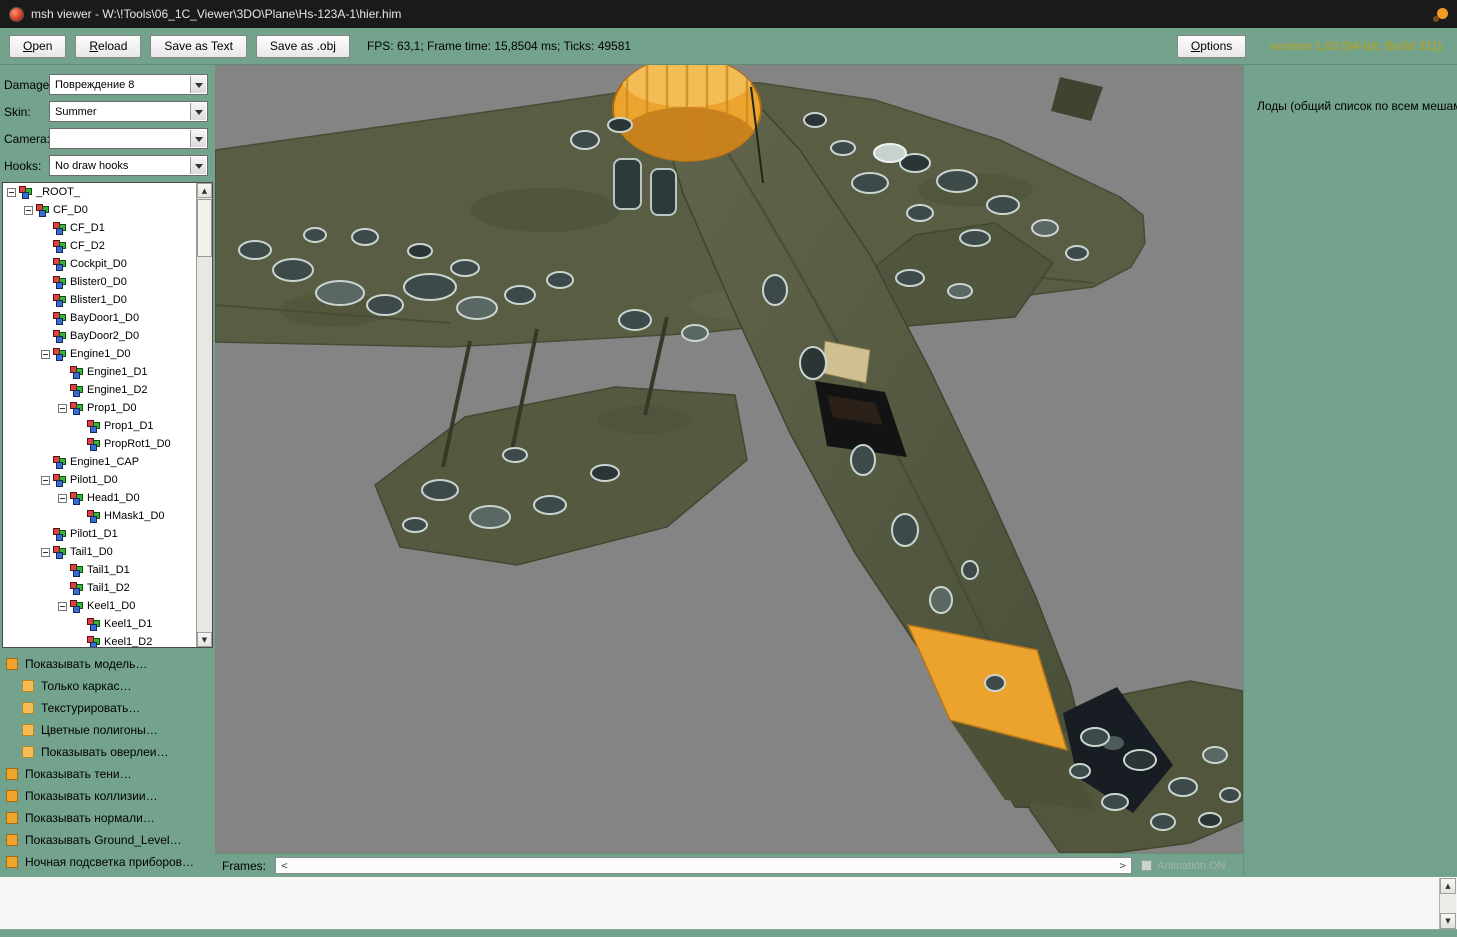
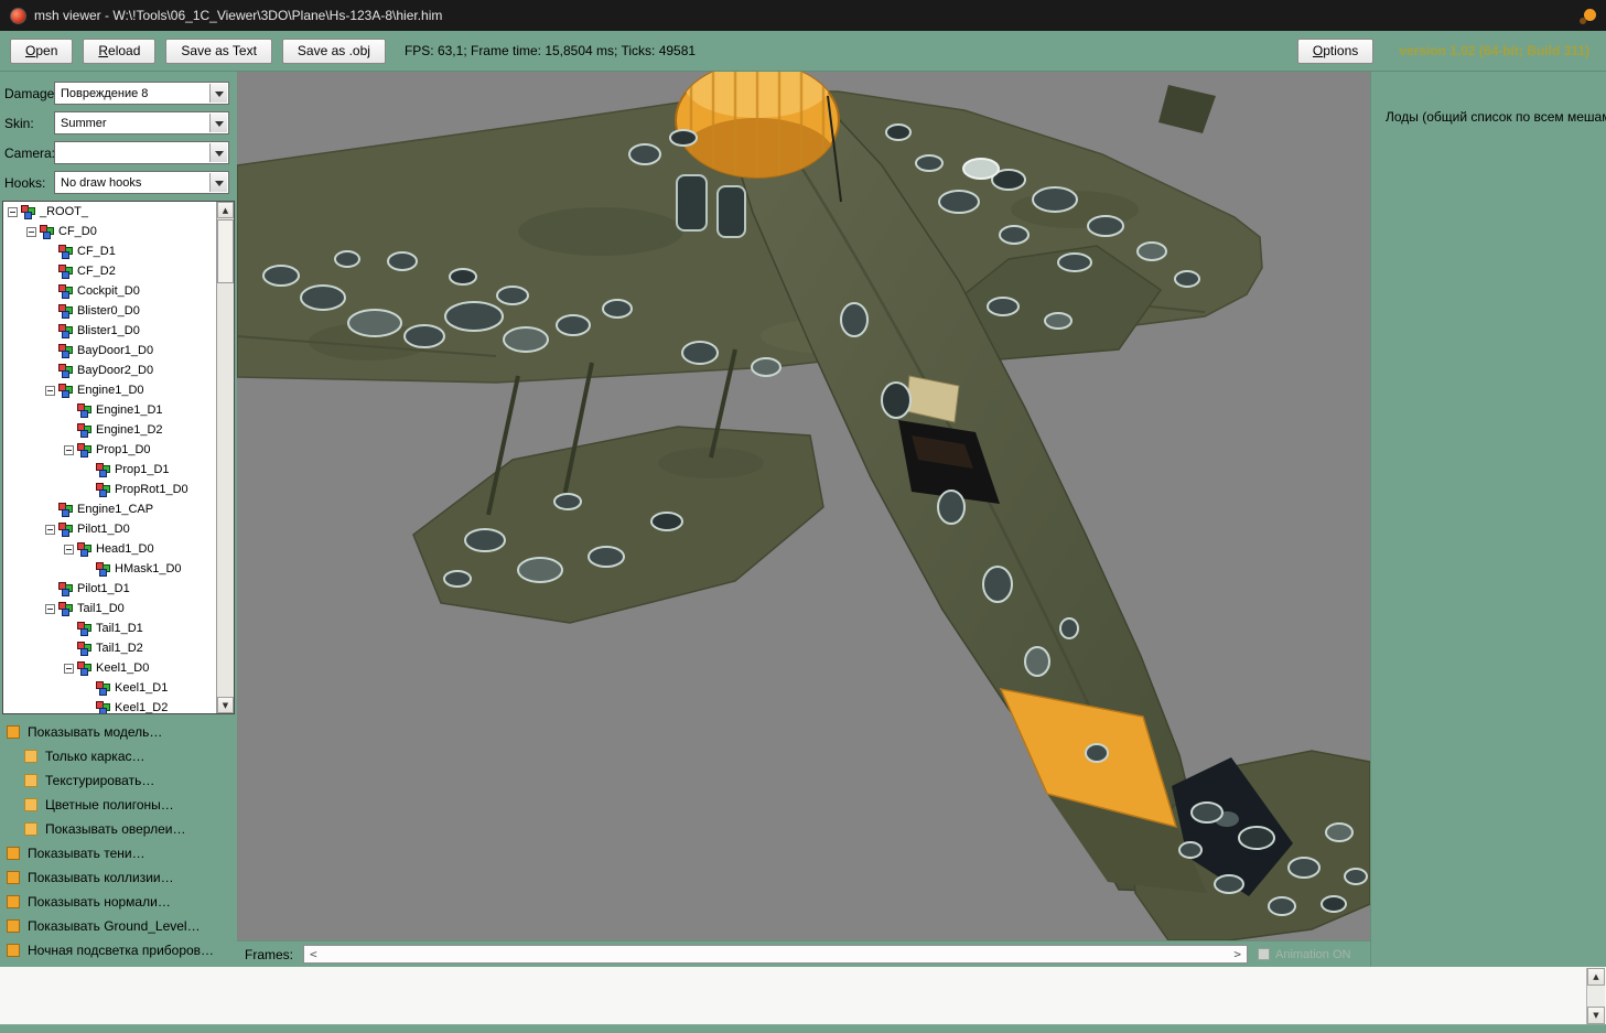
- msh viewer - W:\!Tools\06_1C_Viewer\3DO\Plane\Hs-123A-1\hier.him
+ msh viewer - W:\!Tools\06_1C_Viewer\3DO\Plane\Hs-123A-8\hier.him
  Open
  Reload
  Save as Text
  Save as .obj
  FPS: 63,1; Frame time: 15,8504 ms; Ticks: 49581
  Options
  version 1.02 (64-bit; Build 311)
  Damage
  Повреждение 8
  Skin:
  Summer
  Camera
  Hooks:
  No draw hooks
  _ROOT_
  CF_D0
  CF_D1
  CF_D2
  Cockpit_D0
  Blister0_D0
  Blister1_D0
  BayDoor1_D0
  BayDoor2_D0
  Engine1_D0
  Engine1_D1
  Engine1_D2
  Prop1_D0
  Prop1_D1
  PropRot1_D0
  Engine1_CAP
  Pilot1_D0
  Head1_D0
  HMask1_D0
  Pilot1_D1
  Tail1_D0
  Tail1_D1
  Tail1_D2
  Keel1_D0
  Keel1_D1
  Keel1_D2
  ▲
  ▼
  Показывать модель…
  Только каркас…
  Текстурировать…
  Цветные полигоны…
  Показывать оверлеи…
  Показывать тени…
  Показывать коллизии…
  Показывать нормали…
  Показывать Ground_Level…
  Ночная подсветка приборов…
  Frames:
  <
  >
  Animation ON
  Лоды (общий список по всем меша
  ▲
  ▼
